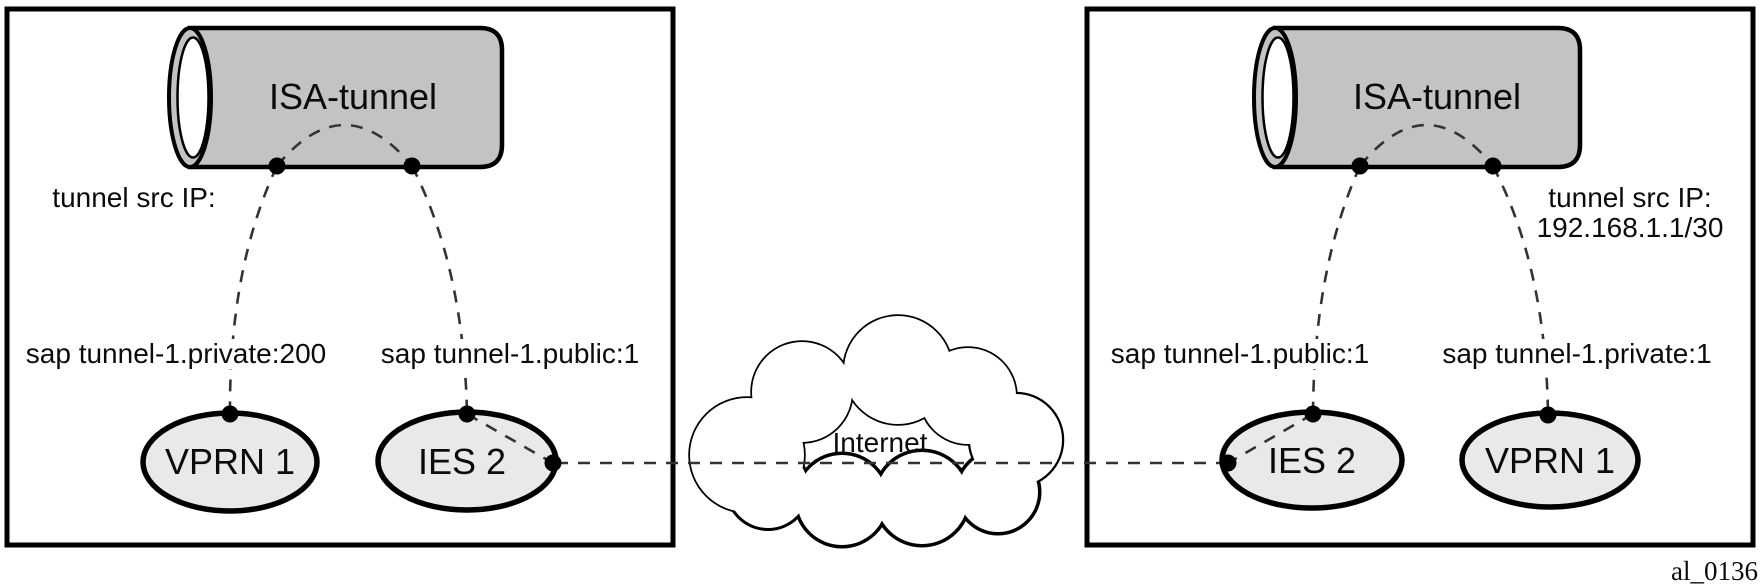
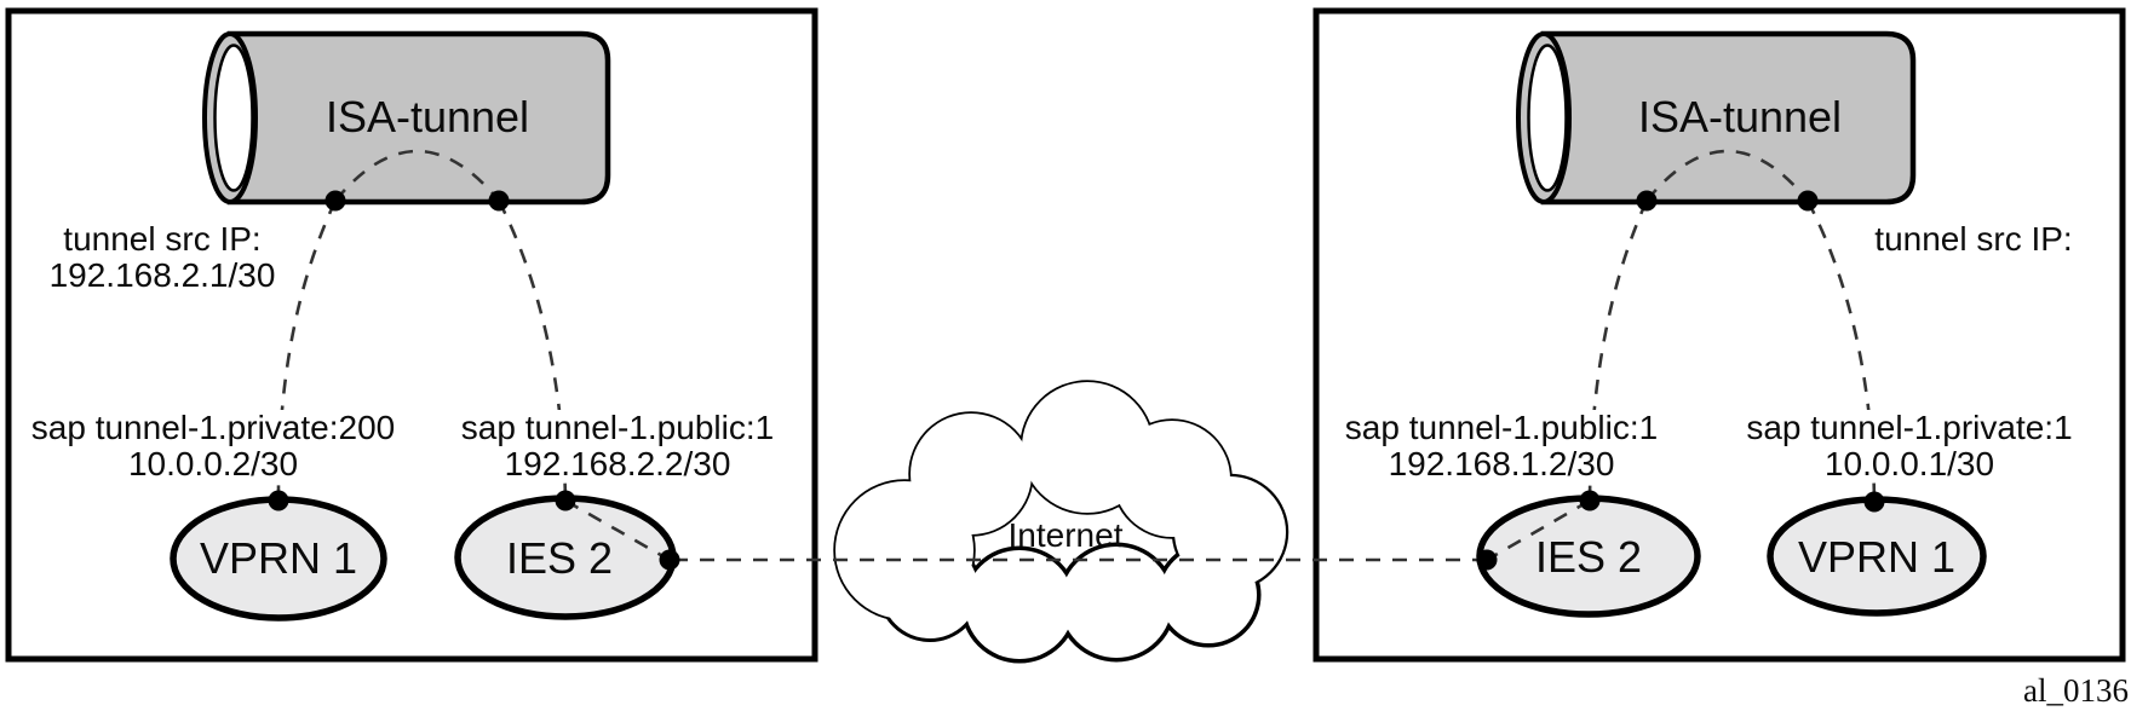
  ISA-tunnel
  ISA-tunnel
  tunnel src IP:
+ 192.168.2.1/30
  tunnel src IP:
- 192.168.1.1/30
  sap tunnel-1.private:200
+ 10.0.0.2/30
  sap tunnel-1.public:1
+ 192.168.2.2/30
  sap tunnel-1.public:1
+ 192.168.1.2/30
  sap tunnel-1.private:1
+ 10.0.0.1/30
  VPRN 1
  IES 2
  IES 2
  VPRN 1
  Internet
  al_0136
